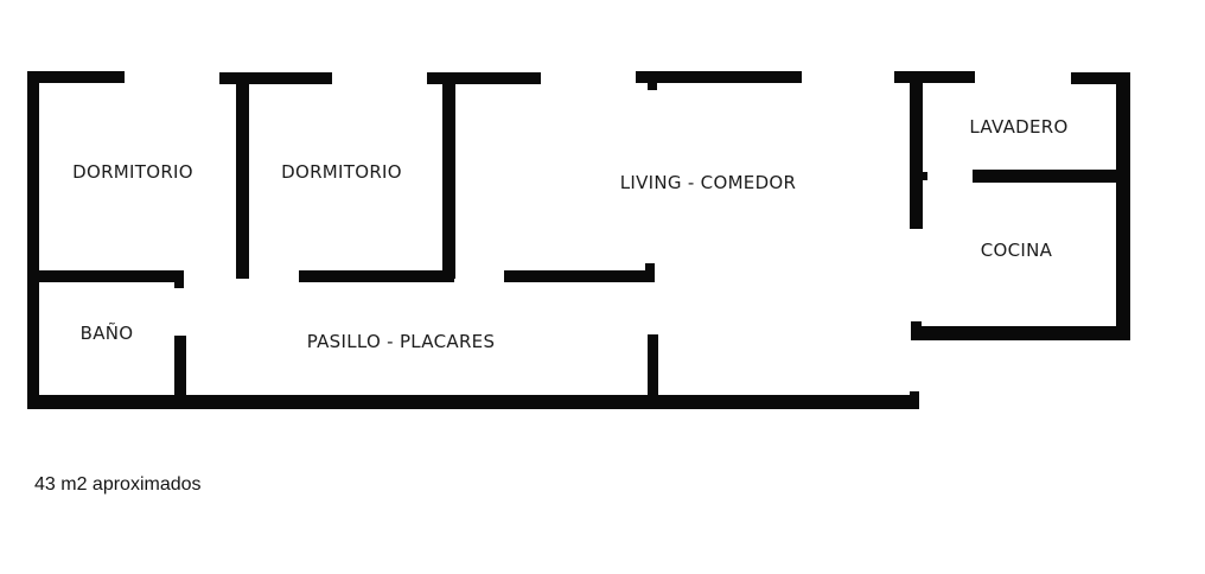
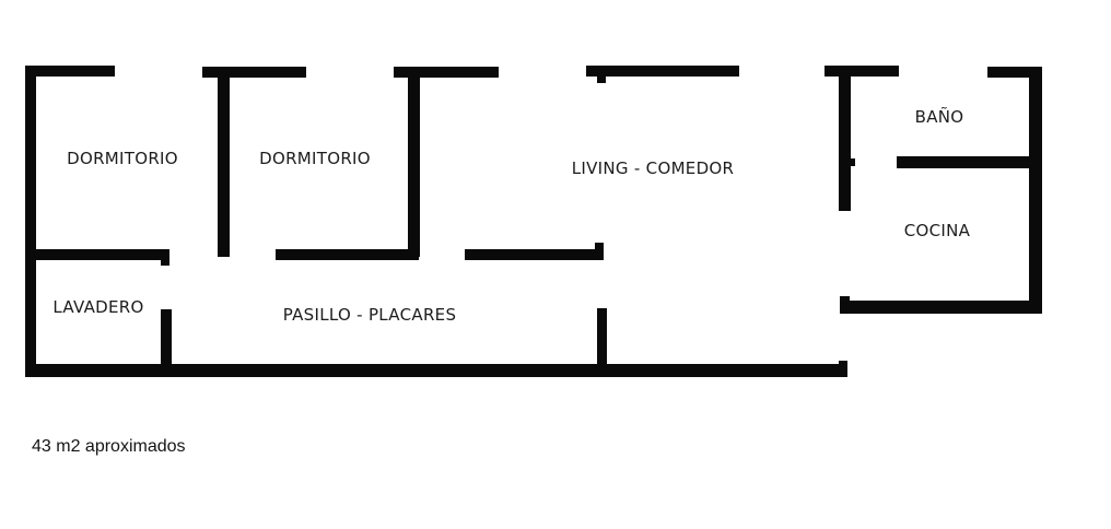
  DORMITORIO
  DORMITORIO
  LIVING - COMEDOR
- LAVADERO
+ BAÑO
  COCINA
- BAÑO
+ LAVADERO
  PASILLO - PLACARES
  43 m2 aproximados
